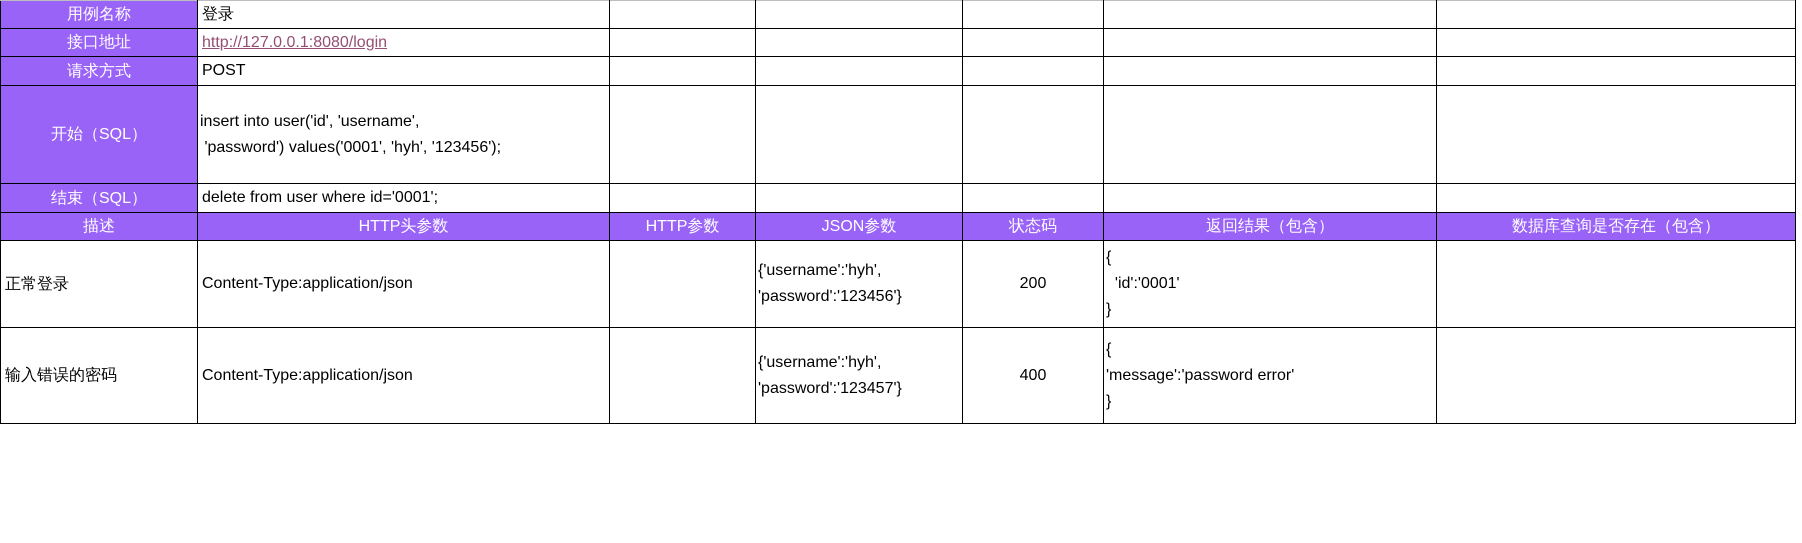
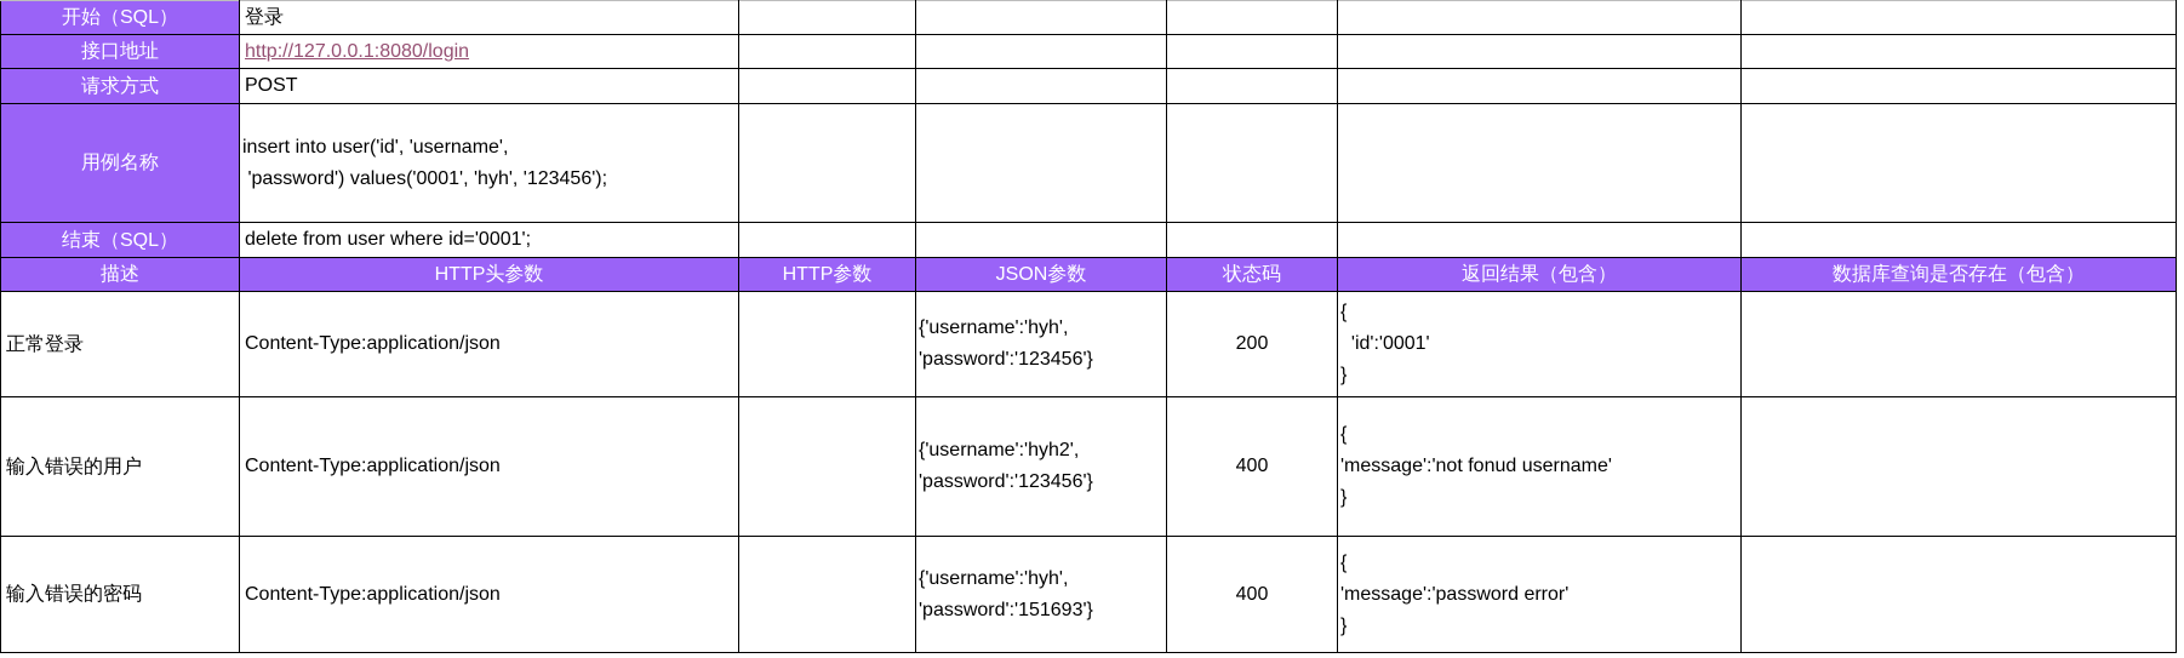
- 用例名称	登录
+ 开始（SQL）	登录
  接口地址	http://127.0.0.1:8080/login
  请求方式	POST
- 开始（SQL）	insert into user('id', 'username', 'password') values('0001', 'hyh', '123456');
+ 用例名称	insert into user('id', 'username', 'password') values('0001', 'hyh', '123456');
  结束（SQL）	delete from user where id='0001';
  描述	HTTP头参数	HTTP参数	JSON参数	状态码	返回结果（包含）	数据库查询是否存在（包含）
  正常登录	Content-Type:application/json		{'username':'hyh', 'password':'123456'}	200	{ 'id':'0001' }
+ 输入错误的用户	Content-Type:application/json		{'username':'hyh2', 'password':'123456'}	400	{ 'message':'not fonud username' }
- 输入错误的密码	Content-Type:application/json		{'username':'hyh', 'password':'123457'}	400	{ 'message':'password error' }
+ 输入错误的密码	Content-Type:application/json		{'username':'hyh', 'password':'151693'}	400	{ 'message':'password error' }
